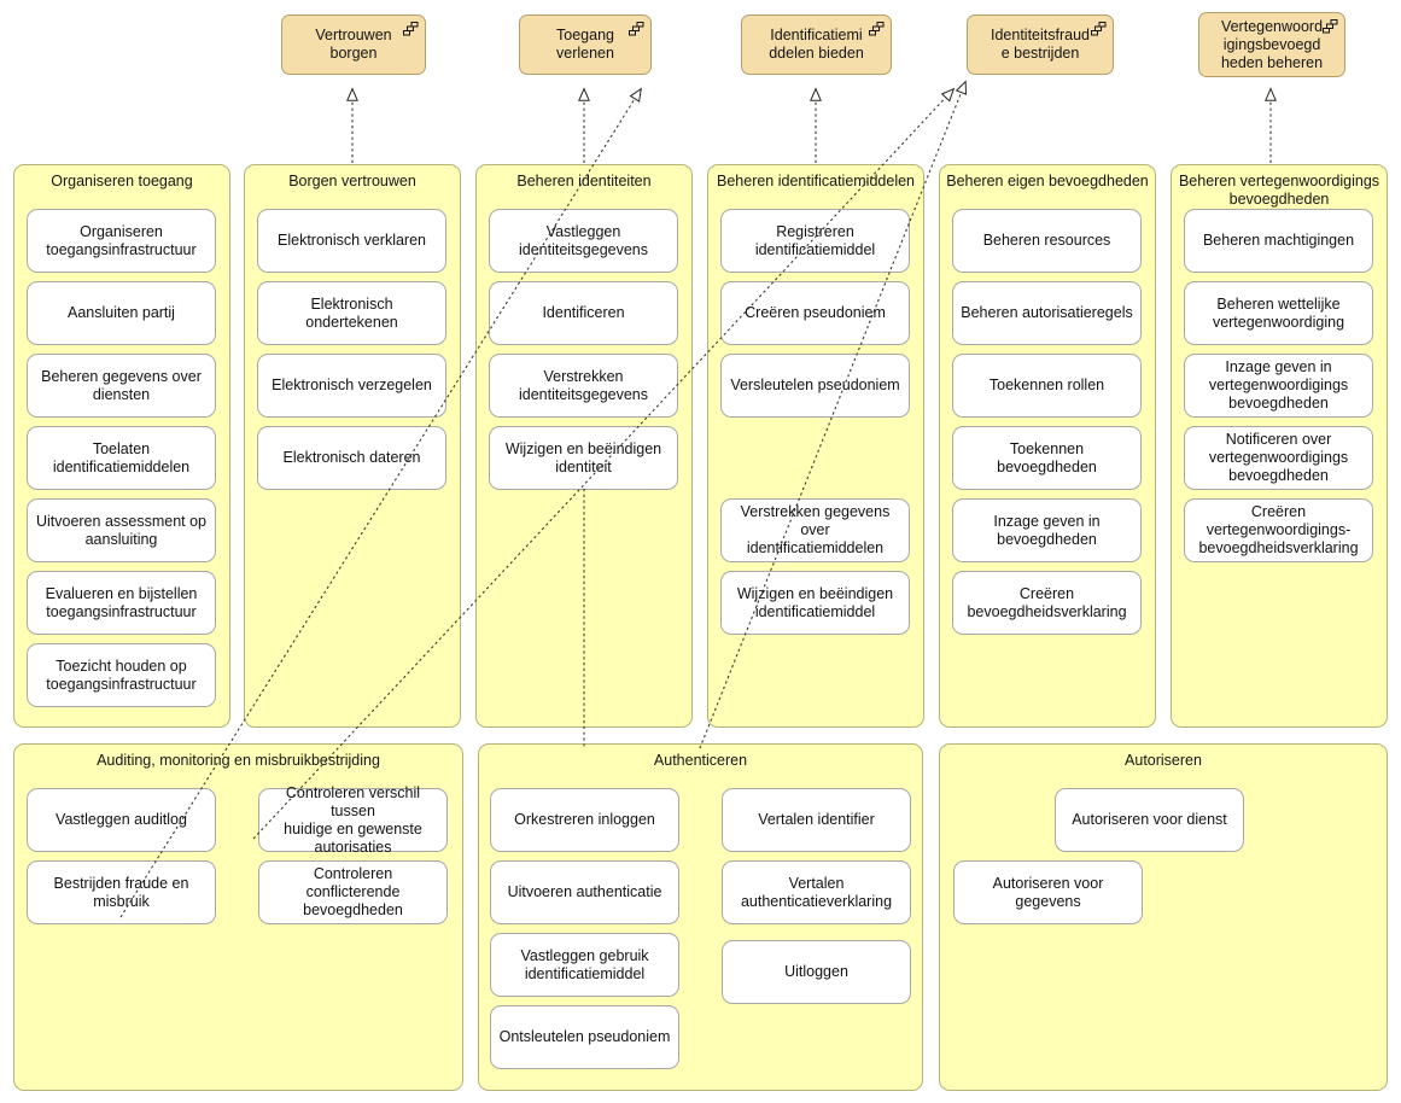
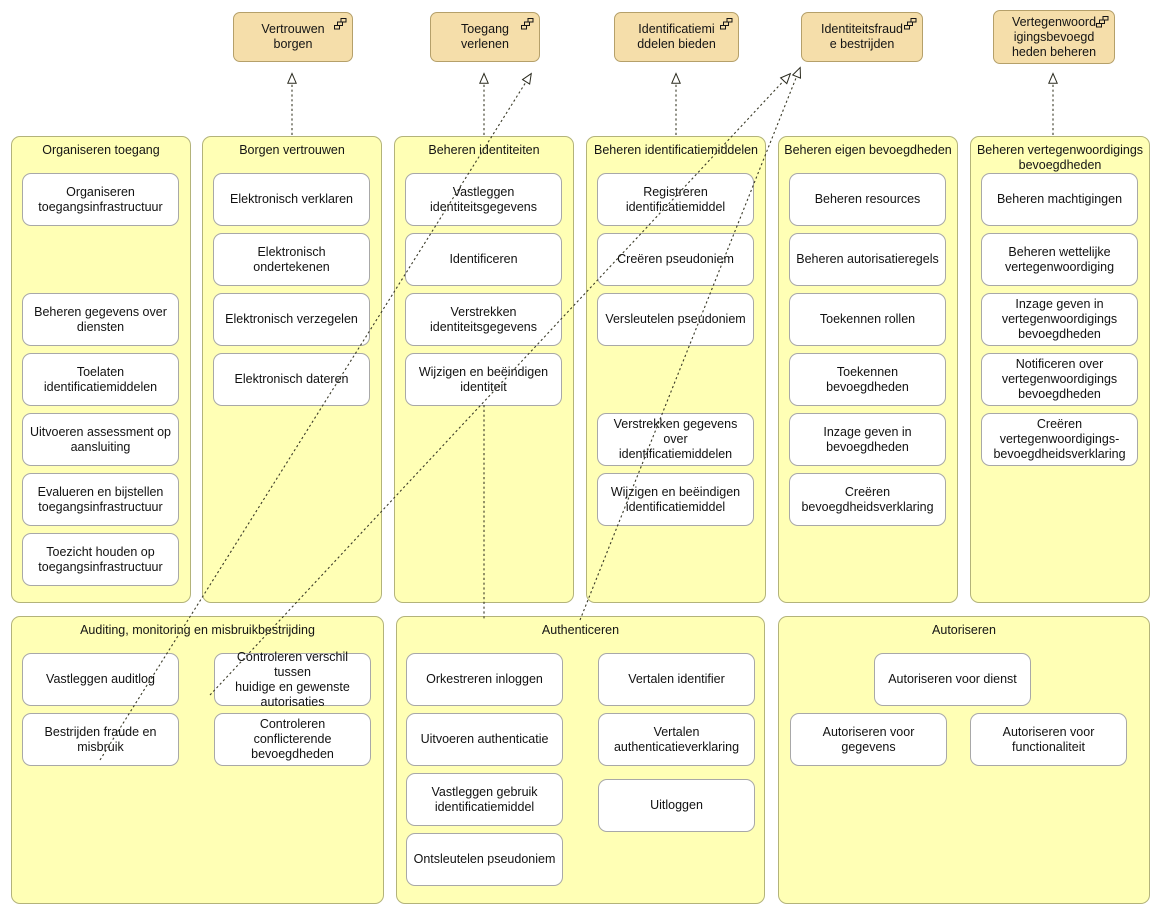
  Vertrouwen
  borgen
  Toegang
  verlenen
  Identificatiemi
  ddelen bieden
  Identiteitsfraud
  e bestrijden
  Vertegenwoord
  igingsbevoegd
  heden beheren
  Organiseren toegang
  Organiseren
  toegangsinfrastructuur
- Aansluiten partij
  Beheren gegevens over
  diensten
  Toelaten
  identificatiemiddelen
  Uitvoeren assessment op
  aansluiting
  Evalueren en bijstellen
  toegangsinfrastructuur
  Toezicht houden op
  toegangsinfrastructuur
  Borgen vertrouwen
  Elektronisch verklaren
  Elektronisch ondertekenen
  Elektronisch verzegelen
  Elektronisch dateren
  Beheren identiteiten
  Vastleggen
  identiteitsgegevens
  Identificeren
  Verstrekken
  identiteitsgegevens
  Wijzigen en beëindigen
  identiteit
  Beheren identificatiemddelen
  Registreren
  identificatiemiddel
  Creëren pseudoniem
  Versleutelen pseudoniem
  Verstrekken gegevens over
  identificatiemiddelen
  Wijzigen en beëindigen
  identificatiemiddel
  Beheren eigen bevoegdheden
  Beheren resources
  Beheren autorisatieregels
  Toekennen rollen
  Toekennen bevoegdheden
  Inzage geven in
  bevoegdheden
  Creëren
  bevoegdheidsverklaring
  Beheren vertegenwoordigings
  bevoegdheden
  Beheren machtigingen
  Beheren wettelijke
  vertegenwoordiging
  Inzage geven in
  vertegenwoordigings
  bevoegdheden
  Notificeren over
  vertegenwoordigings
  bevoegdheden
  Creëren
  vertegenwoordigings-
  bevoegdheidsverklaring
  Auditing, monitoring en misbruikbestrijding
  Vastleggen auditlog
  Controleren verschil tussen
  huidige en gewenste
  autorisaties
  Bestrijden fraude en
  misbruik
  Controleren conflicterende
  bevoegdheden
  Authenticeren
  Orkestreren inloggen
  Vertalen identifier
  Uitvoeren authenticatie
  Vertalen
  authenticatieverklaring
  Vastleggen gebruik
  identificatiemiddel
  Uitloggen
  Ontsleutelen pseudoniem
  Autoriseren
  Autoriseren voor dienst
  Autoriseren voor gegevens
+ Autoriseren voor
+ functionaliteit
